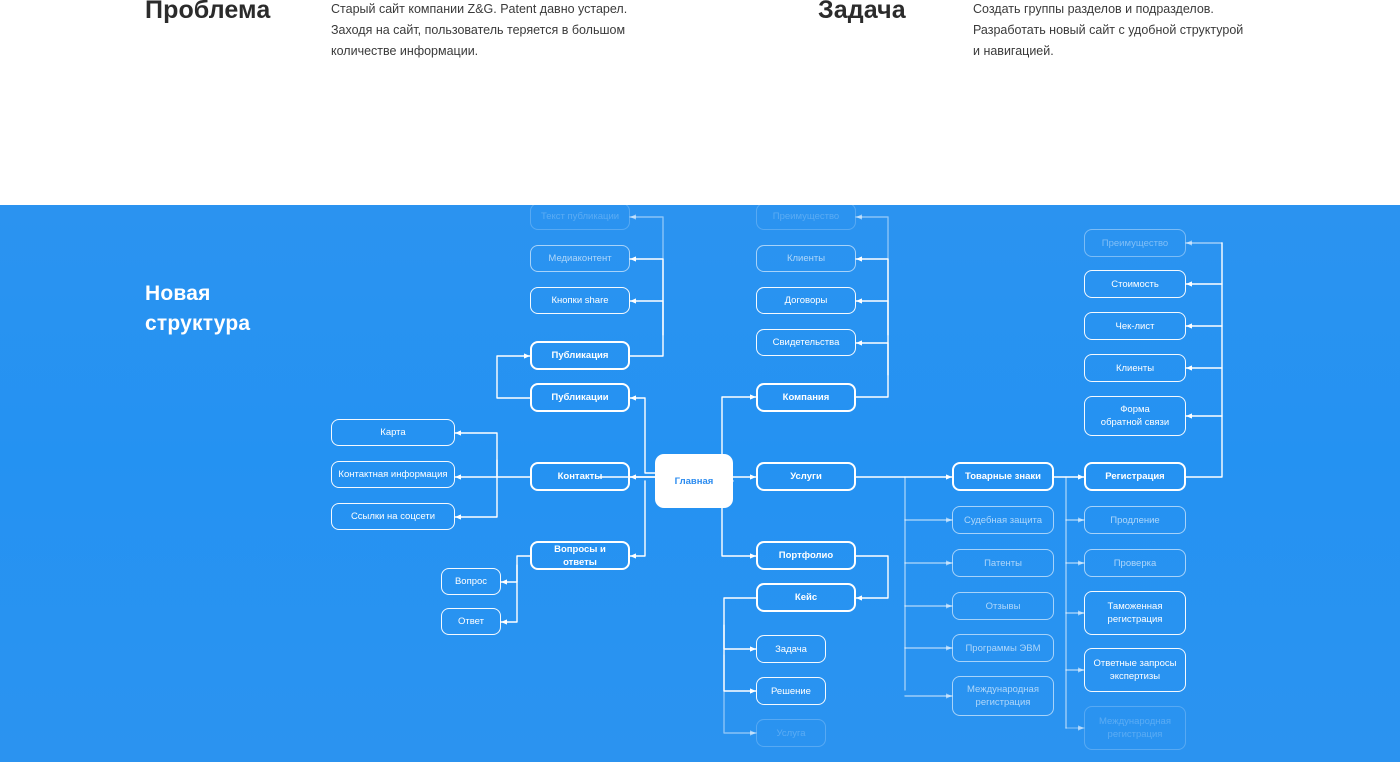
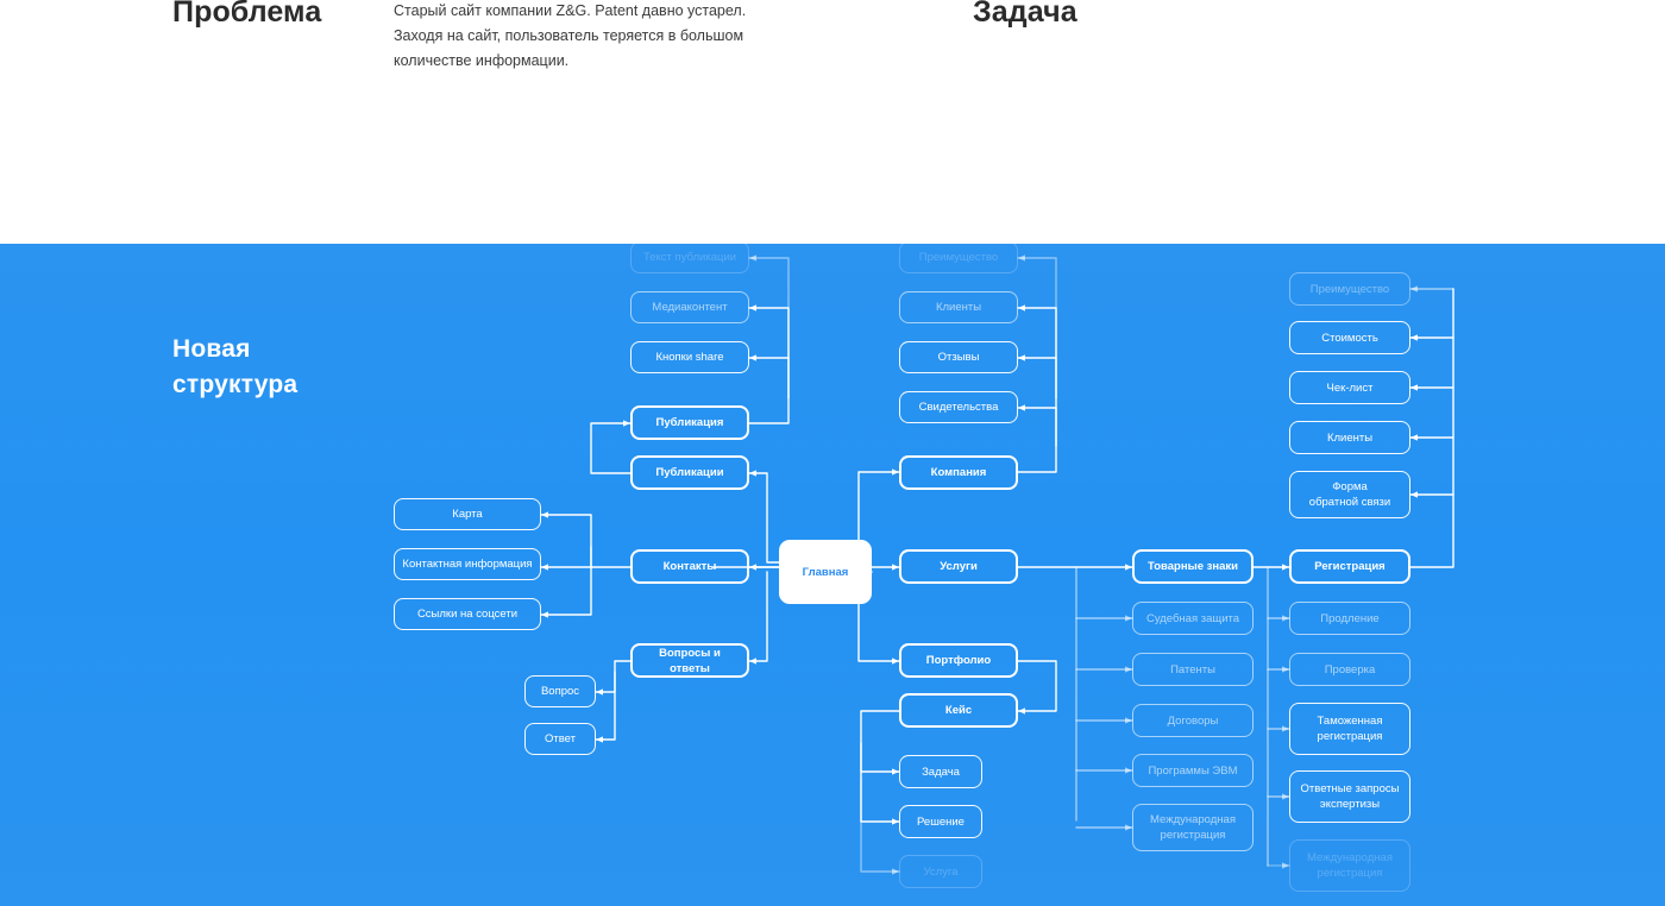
  Проблема
  Старый сайт компании Z&G. Patent давно устарел.
  Заходя на сайт, пользователь теряется в большом
  количестве информации.
  Задача
- Создать группы разделов и подразделов.
- Разработать новый сайт с удобной структурой
- и навигацией.
  Новая
  структура
  Текст публикации
  Медиаконтент
  Кнопки share
  Публикация
  Публикации
  Преимущество
  Клиенты
- Договоры
+ Отзывы
  Свидетельства
  Компания
  Преимущество
  Стоимость
  Чек-лист
  Клиенты
  Форма
  обратной связи
  Карта
  Контактная информация
  Ссылки на соцсети
  Контакты
  Вопросы и ответы
  Вопрос
  Ответ
  Главная
  Услуги
  Портфолио
  Кейс
  Задача
  Решение
  Услуга
  Товарные знаки
  Судебная защита
  Патенты
- Отзывы
+ Договоры
  Программы ЭВМ
  Международная
  регистрация
  Регистрация
  Продление
  Проверка
  Таможенная
  регистрация
  Ответные запросы
  экспертизы
  Международная
  регистрация
